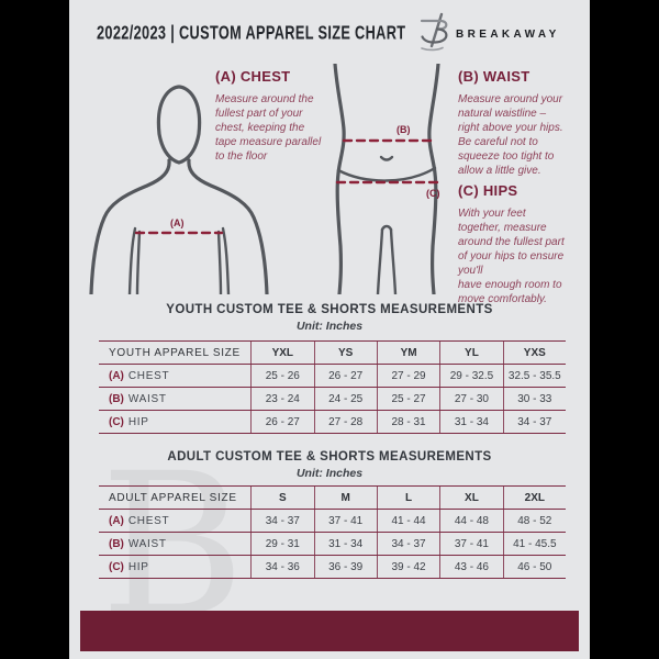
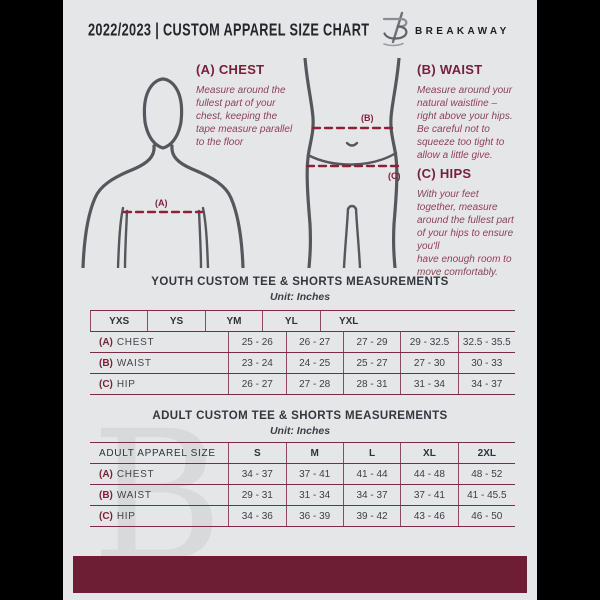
  B
  2022/2023 | CUSTOM APPAREL SIZE CHART
  BREAKAWAY
  (A)
  (B)
  (C)
  (A) CHEST
  Measure around the
  fullest part of your
  chest, keeping the
  tape measure parallel
  to the floor
  (B) WAIST
  Measure around your
  natural waistline –
  right above your hips.
  Be careful not to
  squeeze too tight to
  allow a little give.
  (C) HIPS
  With your feet
  together, measure
  around the fullest part
  of your hips to ensure
  you'll
  have enough room to
  move comfortably.
  YOUTH CUSTOM TEE & SHORTS MEASUREMENTS
  Unit: Inches
- YOUTH APPAREL SIZE
- YXL
+ YXS
  YS
  YM
  YL
- YXS
+ YXL
  (A)
  CHEST
  25 - 26
  26 - 27
  27 - 29
  29 - 32.5
  32.5 - 35.5
  (B)
  WAIST
  23 - 24
  24 - 25
  25 - 27
  27 - 30
  30 - 33
  (C)
  HIP
  26 - 27
  27 - 28
  28 - 31
  31 - 34
  34 - 37
  ADULT CUSTOM TEE & SHORTS MEASUREMENTS
  Unit: Inches
  ADULT APPAREL SIZE
  S
  M
  L
  XL
  2XL
  (A)
  CHEST
  34 - 37
  37 - 41
  41 - 44
  44 - 48
  48 - 52
  (B)
  WAIST
  29 - 31
  31 - 34
  34 - 37
  37 - 41
  41 - 45.5
  (C)
  HIP
  34 - 36
  36 - 39
  39 - 42
  43 - 46
  46 - 50
